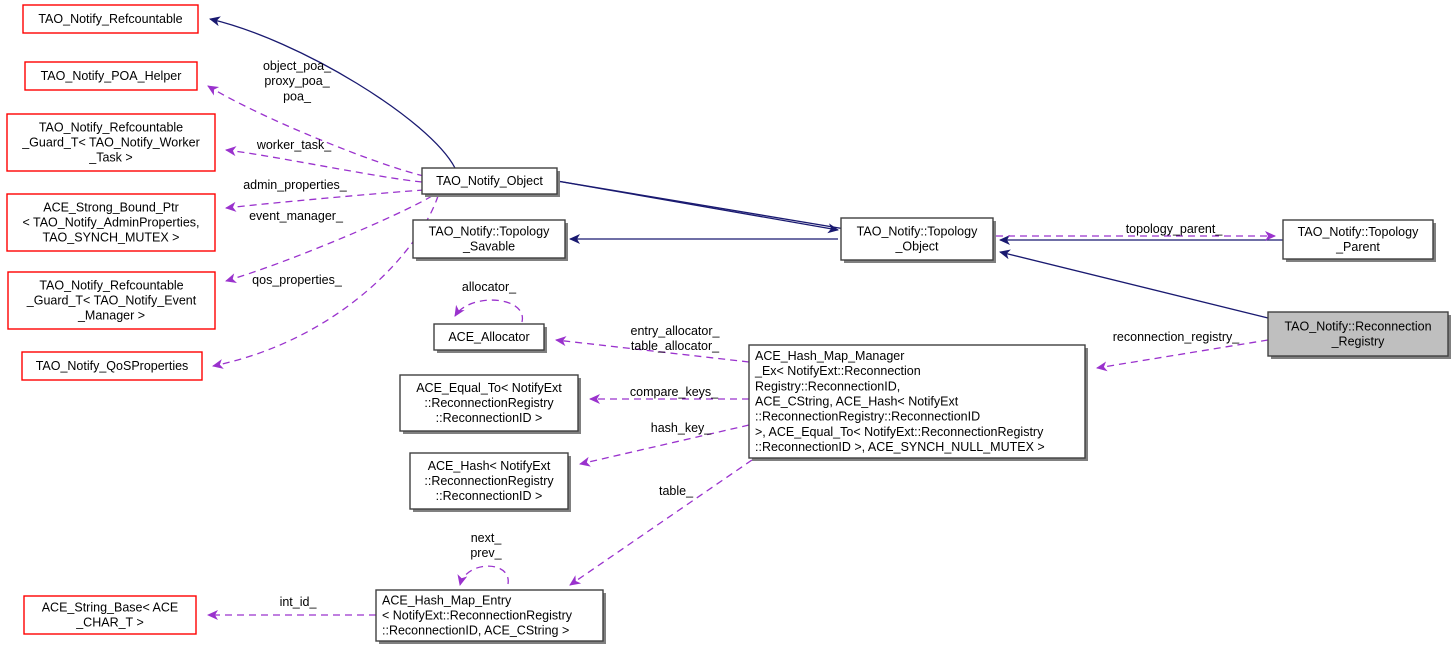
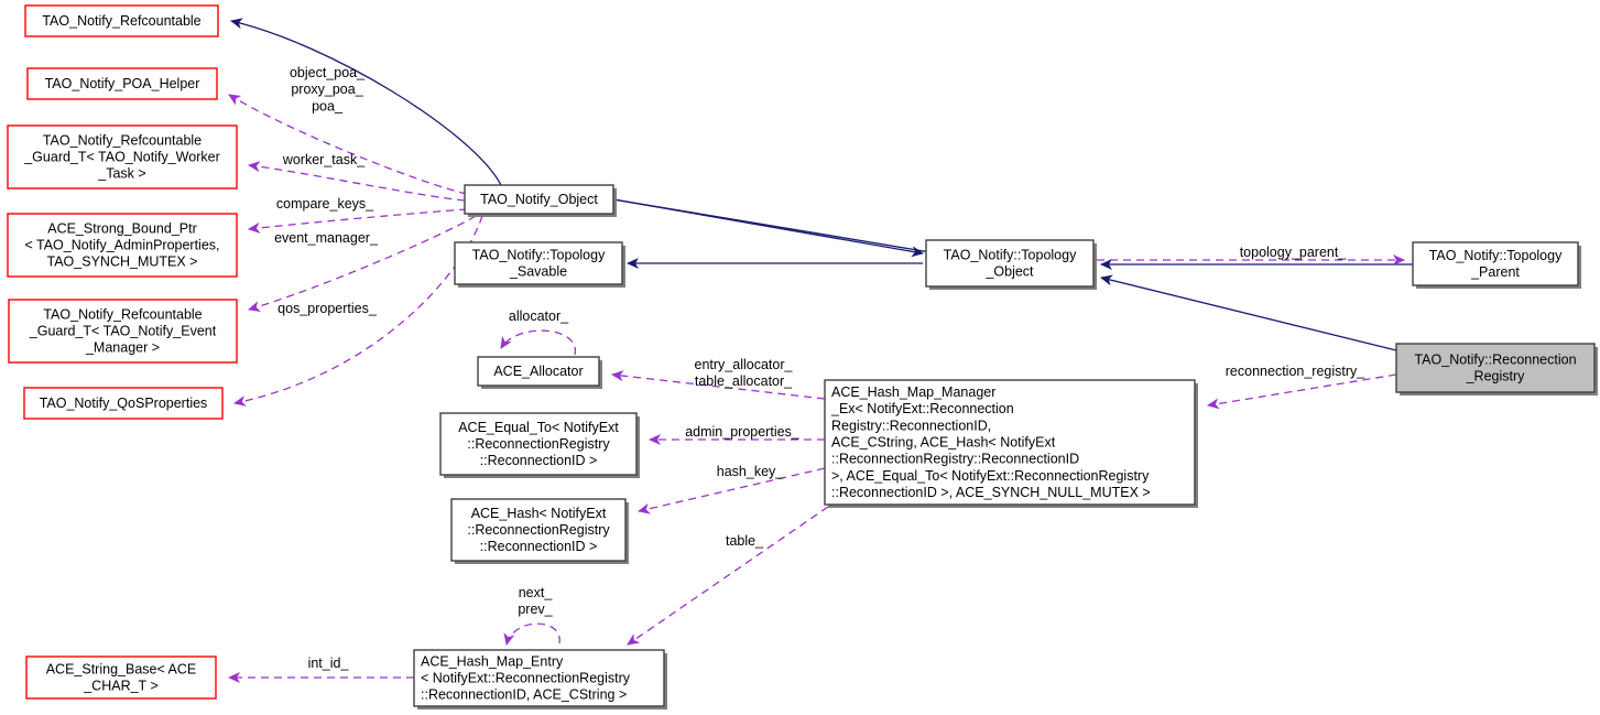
  TAO_Notify_Refcountable
  TAO_Notify_POA_Helper
  TAO_Notify_Refcountable
  _Guard_T< TAO_Notify_Worker
  _Task >
  ACE_Strong_Bound_Ptr
  < TAO_Notify_AdminProperties,
  TAO_SYNCH_MUTEX >
  TAO_Notify_Refcountable
  _Guard_T< TAO_Notify_Event
  _Manager >
  TAO_Notify_QoSProperties
  ACE_String_Base< ACE
  _CHAR_T >
  TAO_Notify_Object
  TAO_Notify::Topology
  _Savable
  ACE_Allocator
  ACE_Equal_To< NotifyExt
  ::ReconnectionRegistry
  ::ReconnectionID >
  ACE_Hash< NotifyExt
  ::ReconnectionRegistry
  ::ReconnectionID >
  ACE_Hash_Map_Entry
  < NotifyExt::ReconnectionRegistry
  ::ReconnectionID, ACE_CString >
  ACE_Hash_Map_Manager
  _Ex< NotifyExt::Reconnection
  Registry::ReconnectionID,
  ACE_CString, ACE_Hash< NotifyExt
  ::ReconnectionRegistry::ReconnectionID
  >, ACE_Equal_To< NotifyExt::ReconnectionRegistry
  ::ReconnectionID >, ACE_SYNCH_NULL_MUTEX >
  TAO_Notify::Topology
  _Object
  TAO_Notify::Topology
  _Parent
  TAO_Notify::Reconnection
  _Registry
  object_poa_
  proxy_poa_
  poa_
  worker_task_
- admin_properties_
+ compare_keys_
  event_manager_
  qos_properties_
  allocator_
  entry_allocator_
  table_allocator_
- compare_keys_
+ admin_properties_
  hash_key_
  table_
  next_
  prev_
  int_id_
  topology_parent_
  reconnection_registry_
